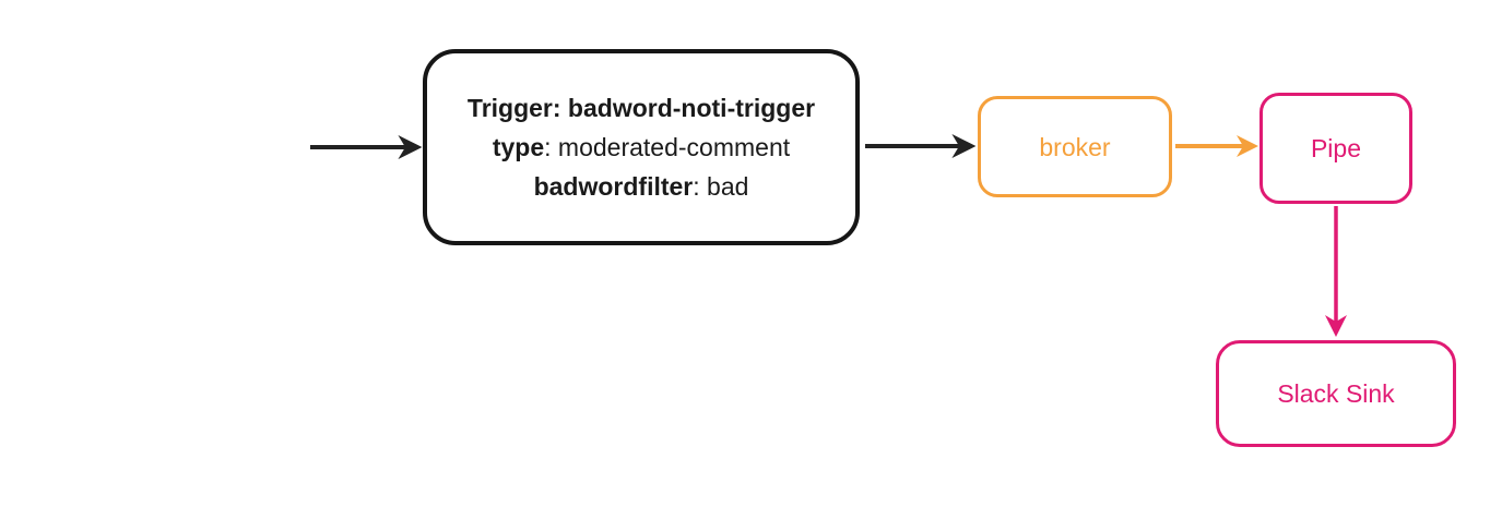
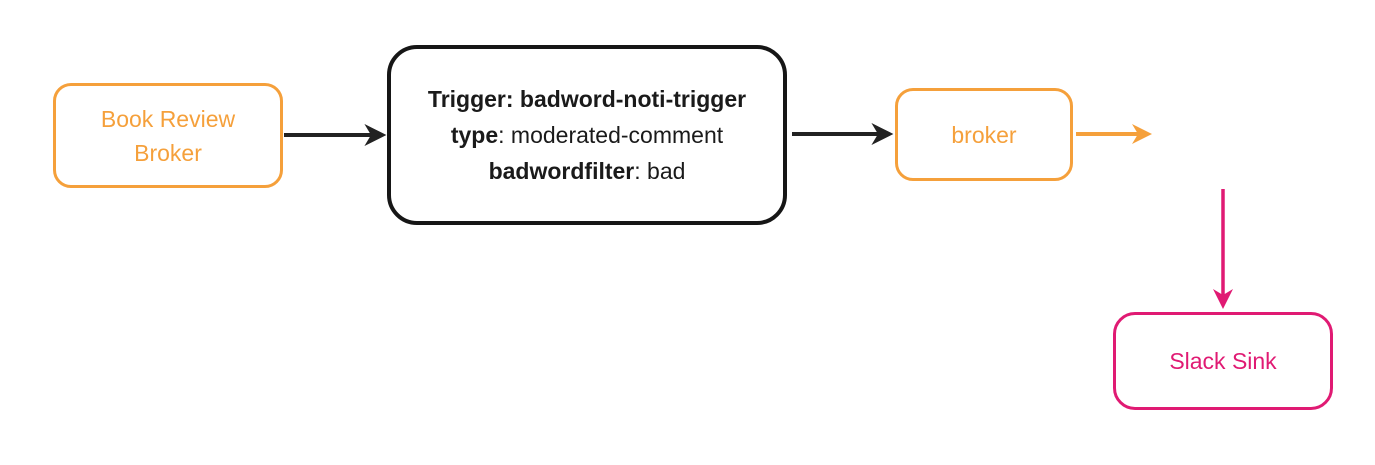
+ Book Review
+ Broker
  Trigger: badword-noti-trigger
  type: moderated-comment
  badwordfilter: bad
  broker
- Pipe
  Slack Sink
